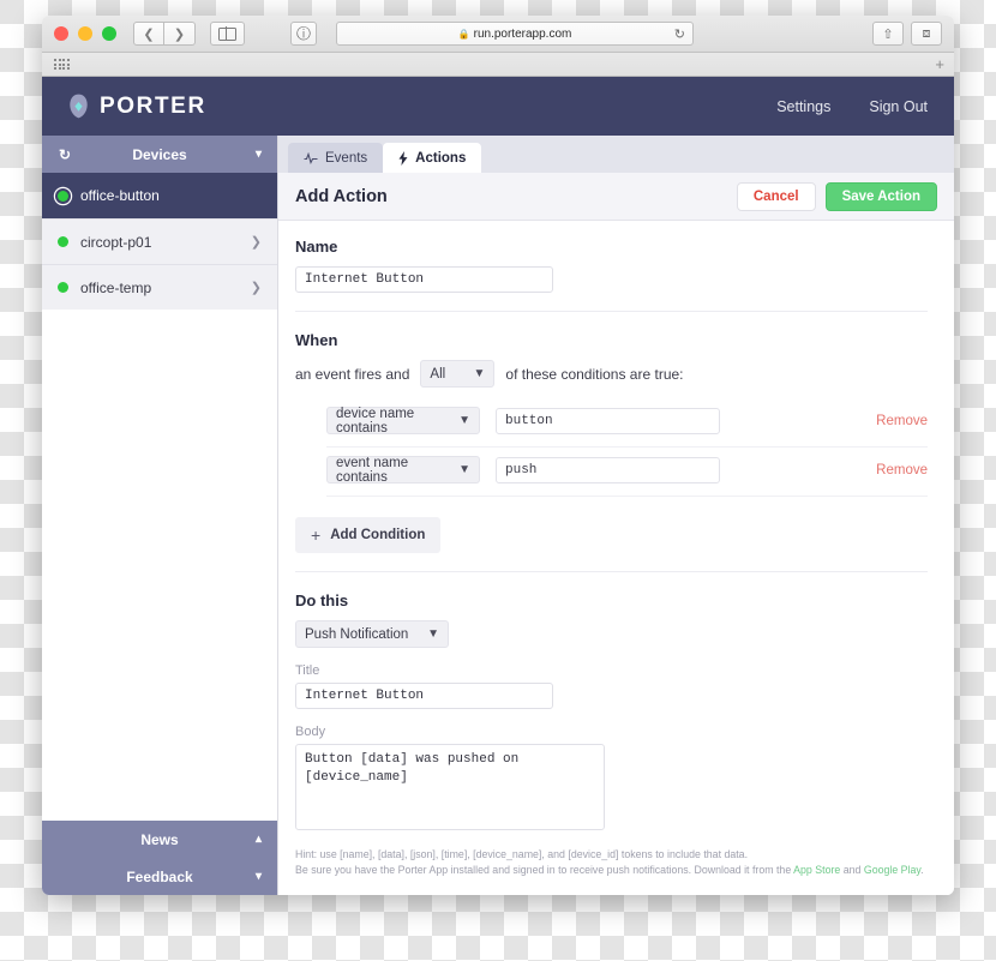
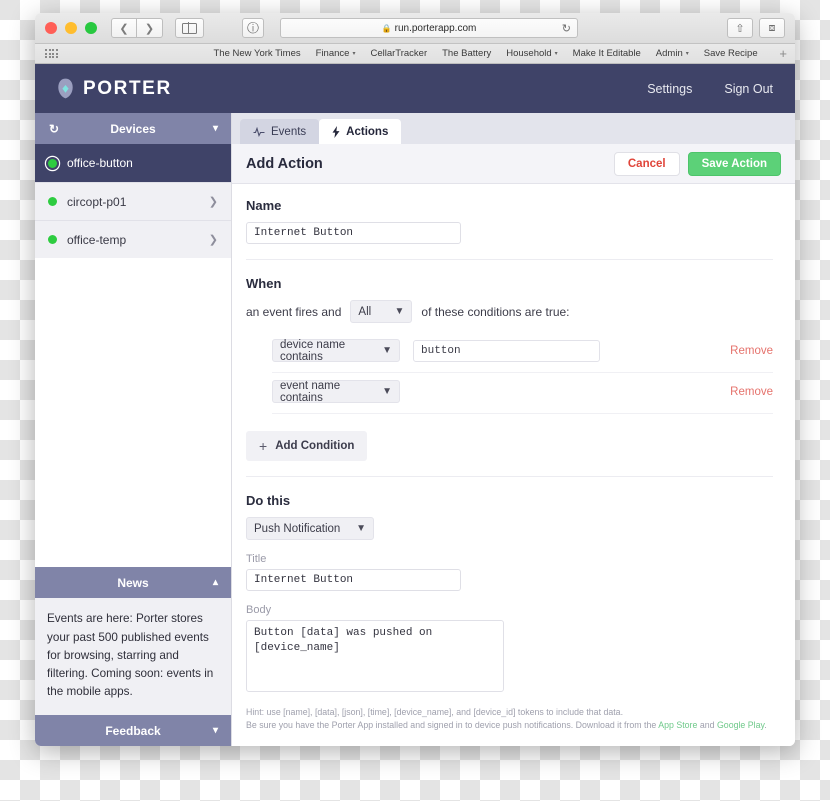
  ❮
  ❯
  ⓘ
  🔒
  run.porterapp.com
  ↻
  ⇧
  ⧈
+ The New York Times
+ Finance
+ CellarTracker
+ The Battery
+ Household
+ Make It Editable
+ Admin
+ Save Recipe
  +
  PORTER
  Settings
  Sign Out
  ↻
  Devices
  ▾
  office-button
  circopt-p01
  ❯
  office-temp
  ❯
  News
  ▴
+ Events are here: Porter stores your past 500 published events for browsing, starring and filtering. Coming soon: events in the mobile apps.
  Feedback
  ▾
  Events
  Actions
  Add Action
  Cancel
  Save Action
  Name
  Internet Button
  When
  an event fires and
  All
  ▼
  of these conditions are true:
  device name contains
  ▼
  button
  Remove
  event name contains
  ▼
- push
  Remove
  +
  Add Condition
  Do this
  Push Notification
  ▼
  Title
  Internet Button
  Body
  Hint: use [name], [data], [json], [time], [device_name], and [device_id] tokens to include that data.
- Be sure you have the Porter App installed and signed in to receive push notifications. Download it from the App Store and Google Play.
+ Be sure you have the Porter App installed and signed in to device push notifications. Download it from the App Store and Google Play.
